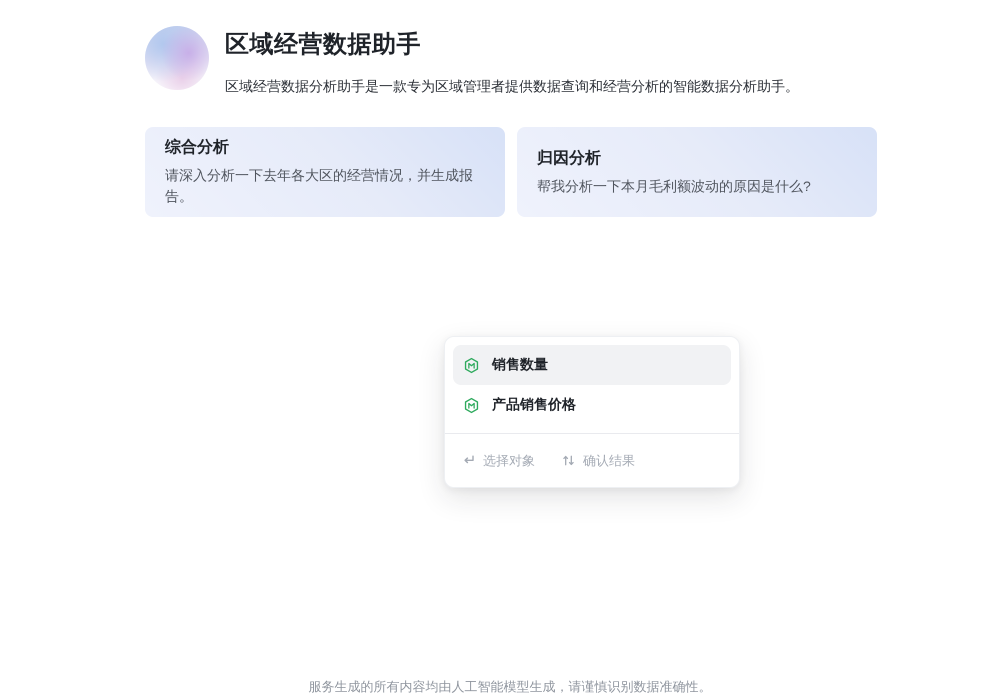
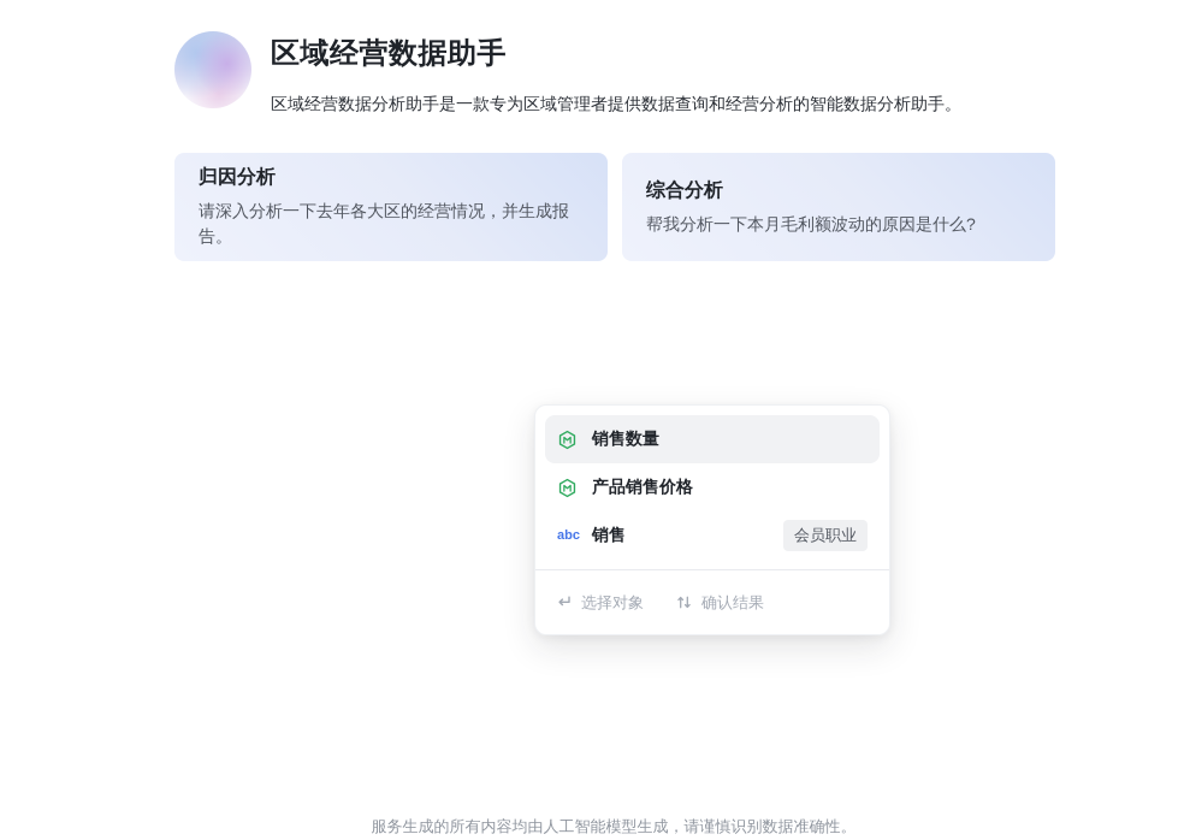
  区域经营数据助手
  区域经营数据分析助手是一款专为区域管理者提供数据查询和经营分析的智能数据分析助手。
- 综合分析
+ 归因分析
  请深入分析一下去年各大区的经营情况，并生成报告。
- 归因分析
+ 综合分析
  帮我分析一下本月毛利额波动的原因是什么?
  销售数量
  产品销售价格
+ abc
+ 销售
+ 会员职业
  选择对象
  确认结果
  服务生成的所有内容均由人工智能模型生成，请谨慎识别数据准确性。
